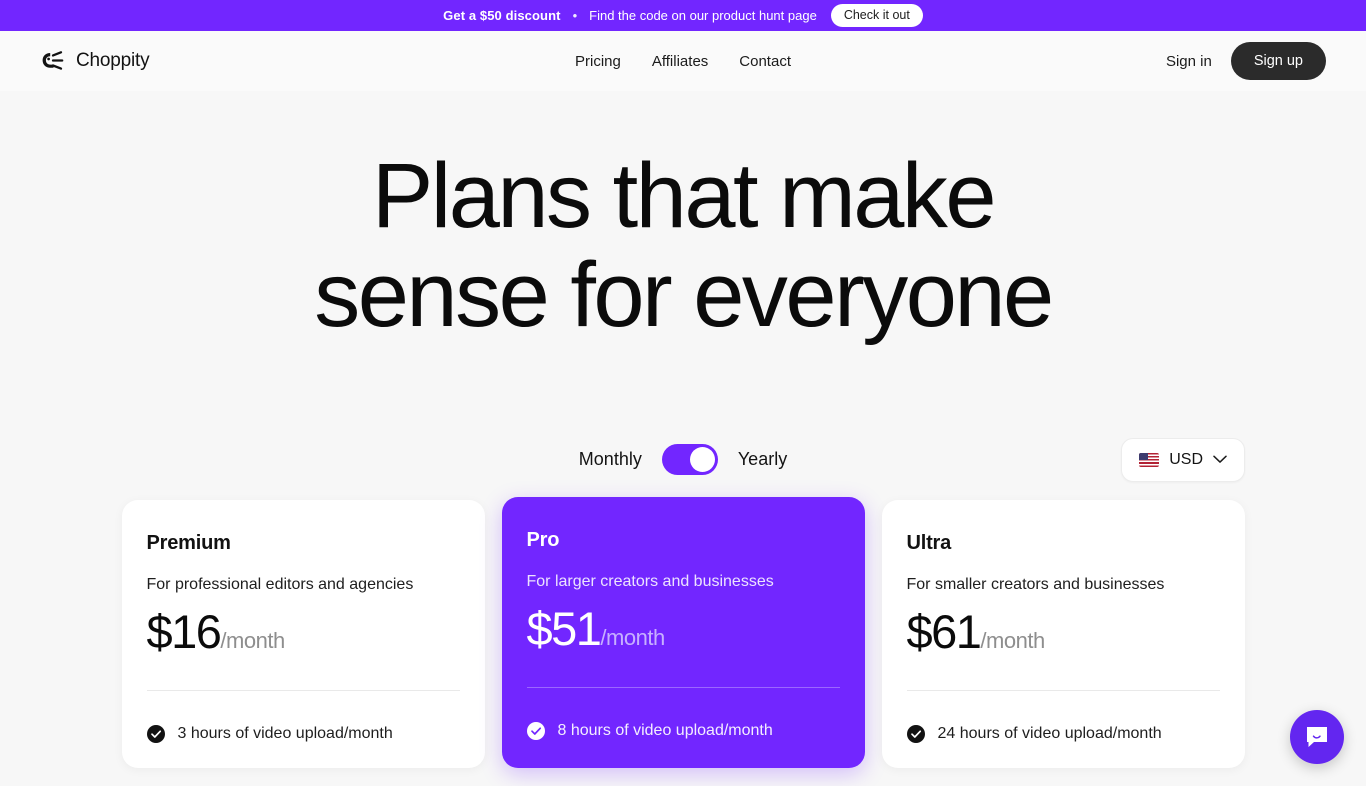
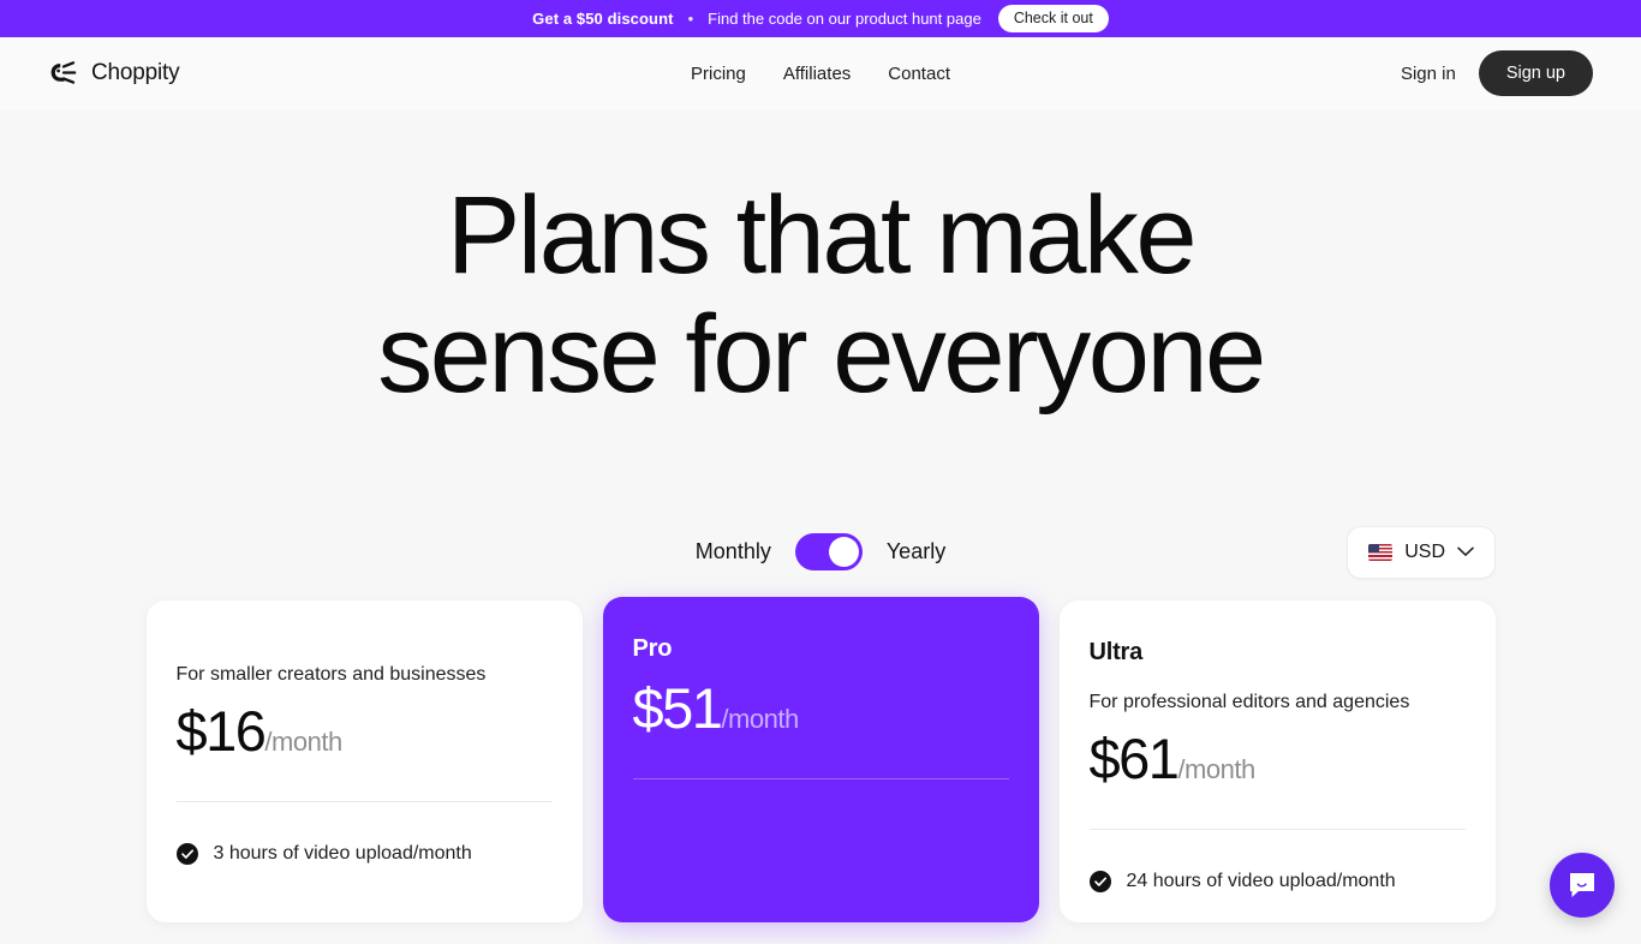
  Get a $50 discount
  •
  Find the code on our product hunt page
  Check it out
  Choppity
  Pricing
  Affiliates
  Contact
  Sign in
  Sign up
  Plans that make
  sense for everyone
  Monthly
  Yearly
  USD
- Premium
- For professional editors and agencies
+ For smaller creators and businesses
  $16
  /month
  3 hours of video upload/month
  Pro
- For larger creators and businesses
  $51
  /month
- 8 hours of video upload/month
  Ultra
- For smaller creators and businesses
+ For professional editors and agencies
  $61
  /month
  24 hours of video upload/month
